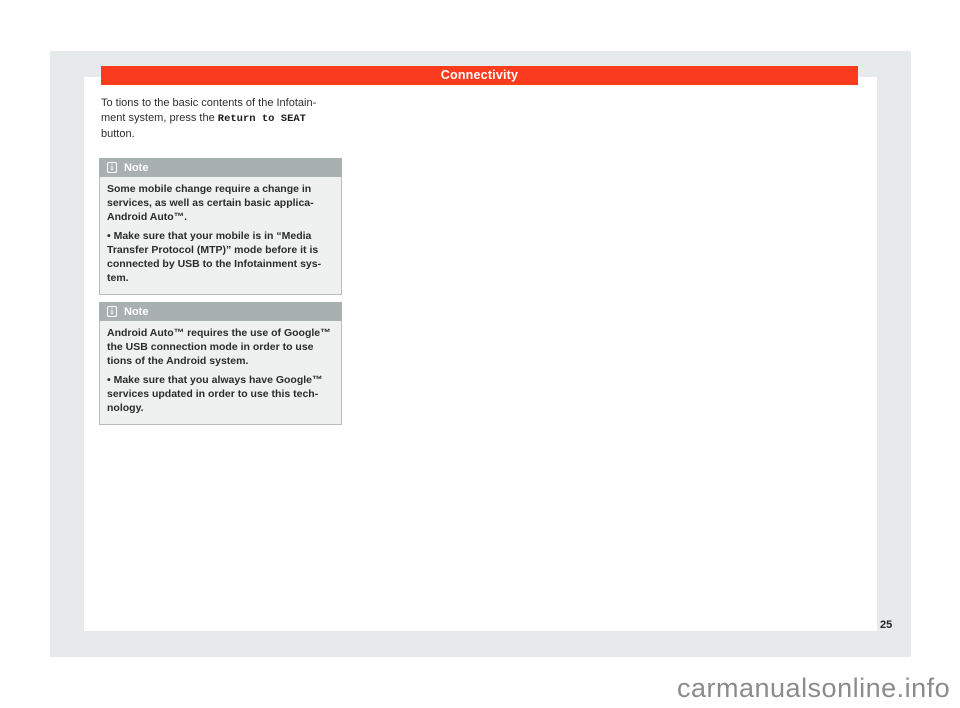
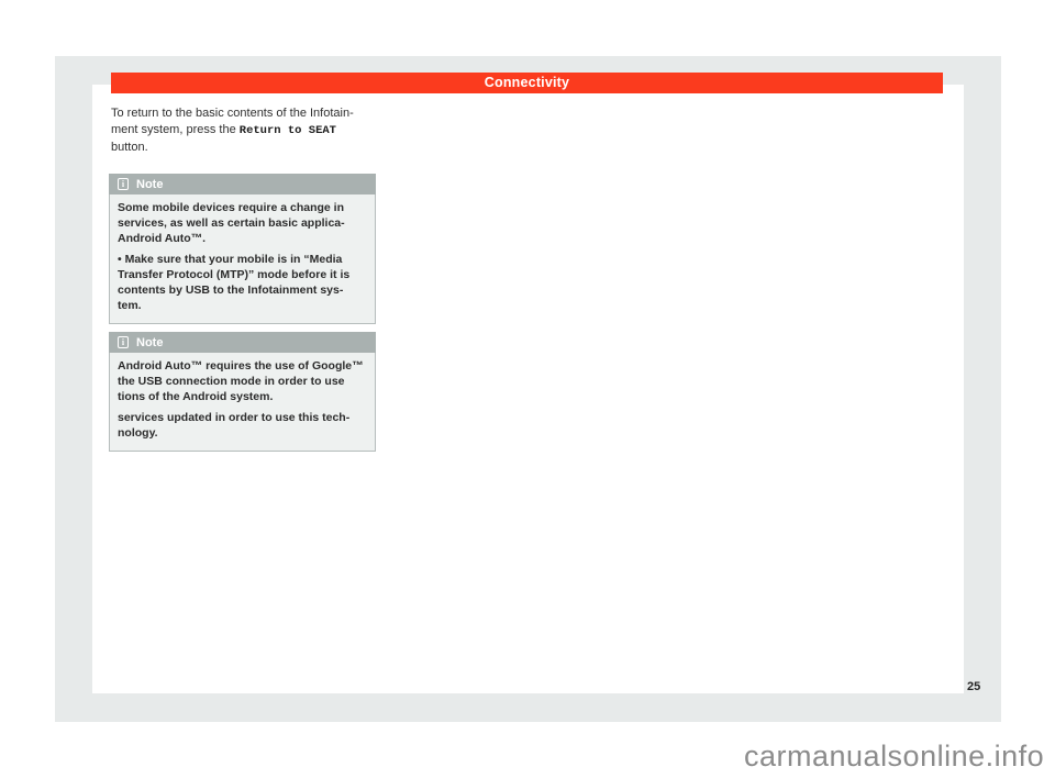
  Connectivity
- To tions to the basic contents of the Infotain-
+ To return to the basic contents of the Infotain-
  ment system, press the Return to SEAT
  button.
  i
  Note
- Some mobile change require a change in
+ Some mobile devices require a change in
  services, as well as certain basic applica-
  Android Auto™.
  • Make sure that your mobile is in “Media
  Transfer Protocol (MTP)” mode before it is
- connected by USB to the Infotainment sys-
+ contents by USB to the Infotainment sys-
  tem.
  i
  Note
  Android Auto™ requires the use of Google™
  the USB connection mode in order to use
  tions of the Android system.
- • Make sure that you always have Google™
  services updated in order to use this tech-
  nology.
  25
  carmanualsonline.info
